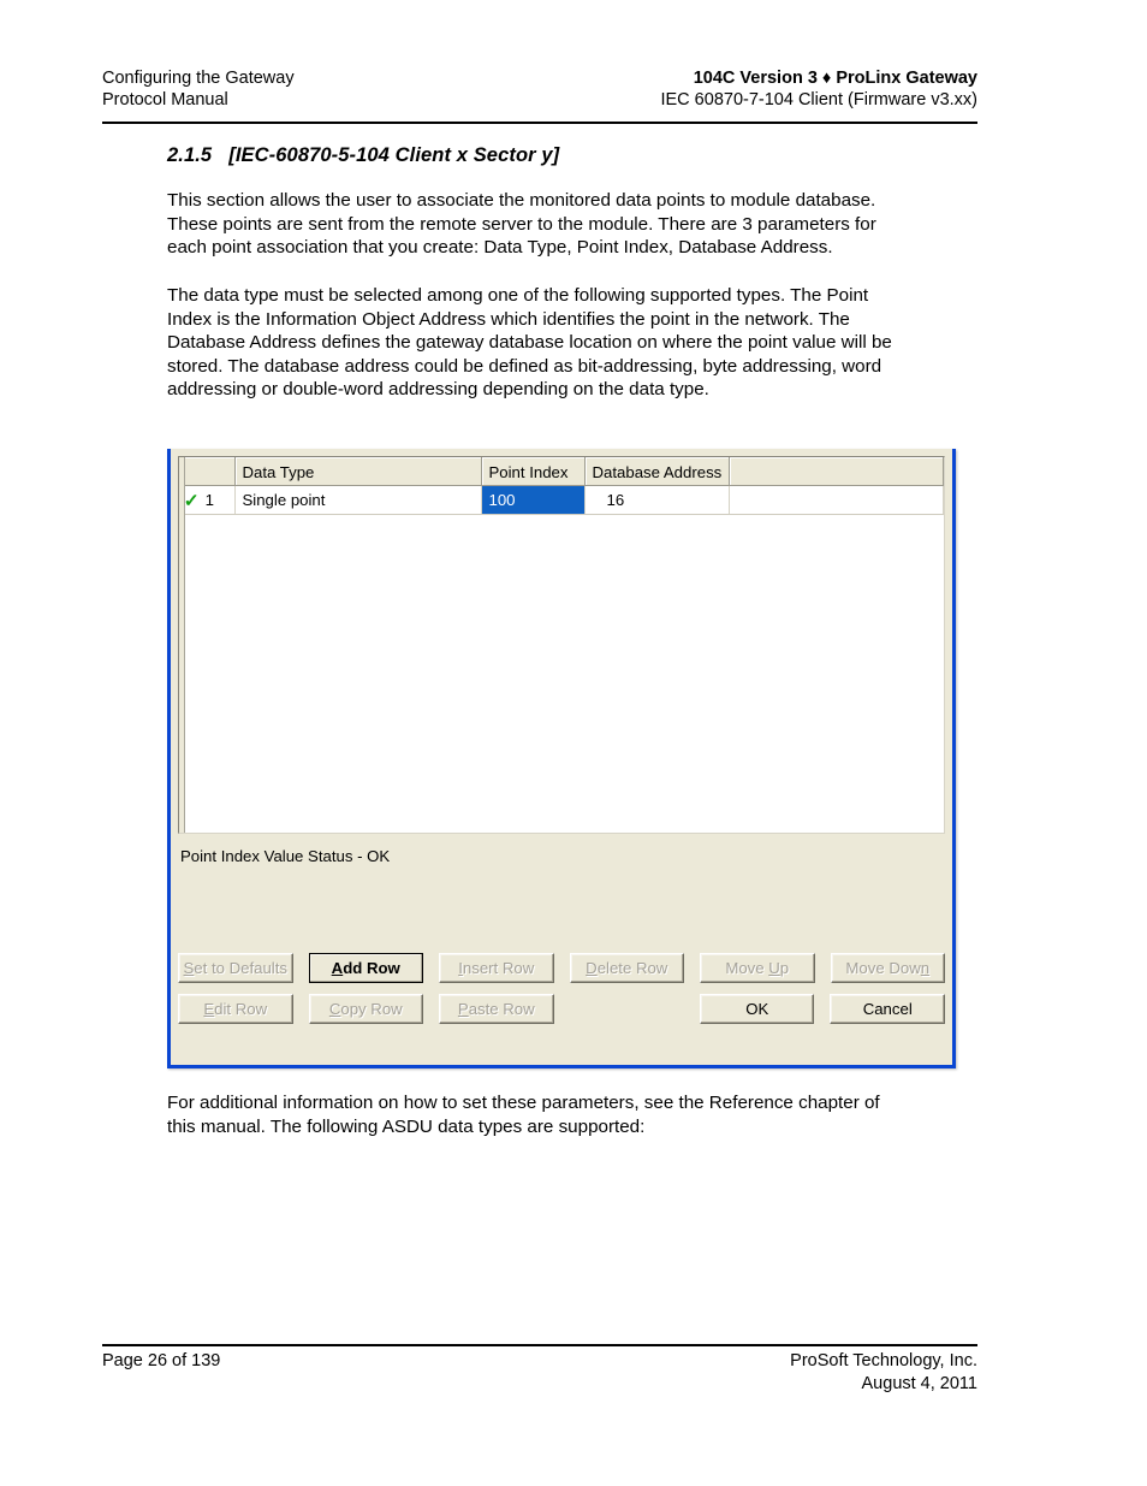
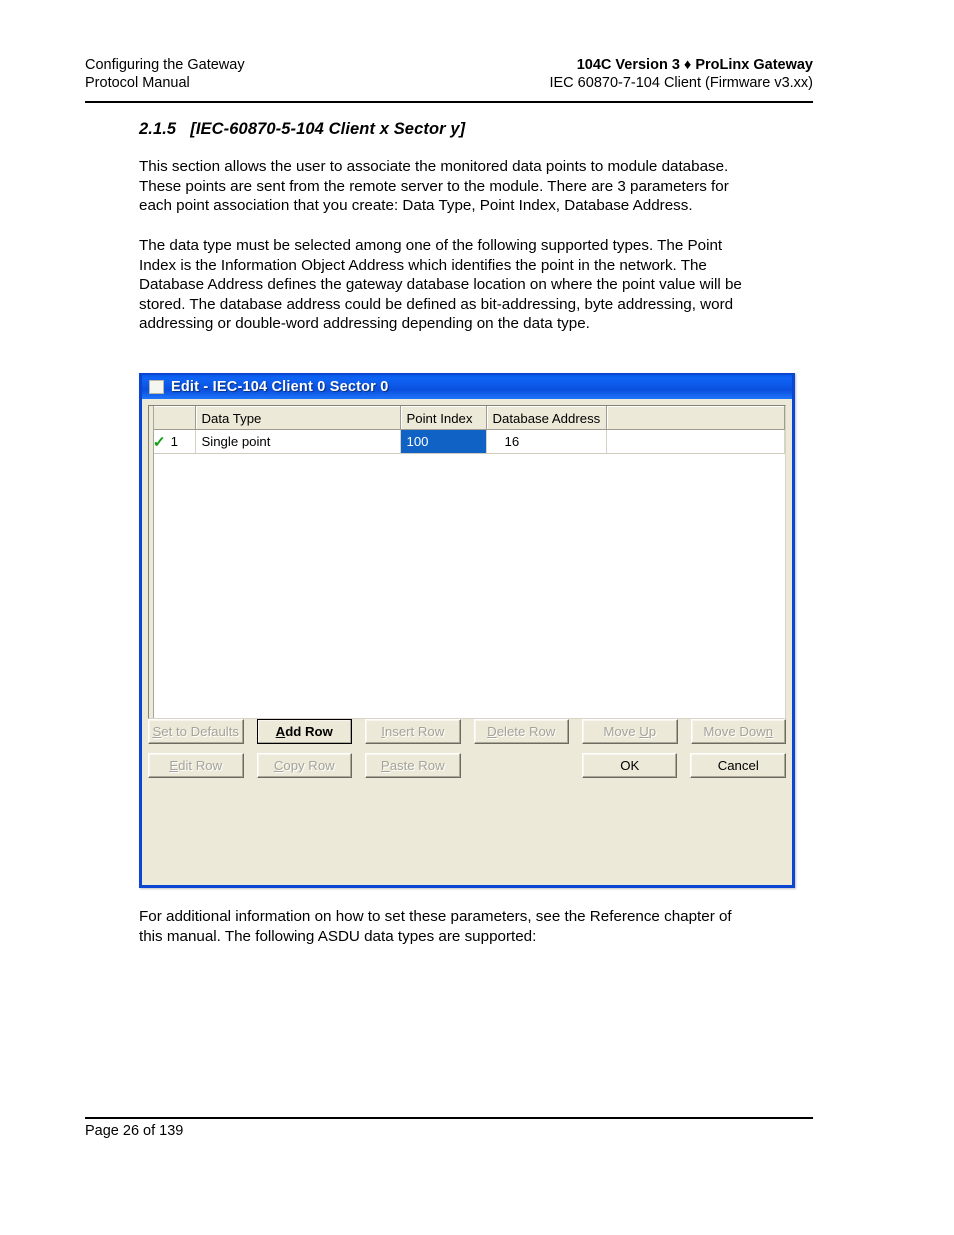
  Configuring the Gateway
  Protocol Manual
  104C Version 3 ♦ ProLinx Gateway
  IEC 60870-7-104 Client (Firmware v3.xx)
  2.1.5 [IEC-60870-5-104 Client x Sector y]
  This section allows the user to associate the monitored data points to module database. These points are sent from the remote server to the module. There are 3 parameters for each point association that you create: Data Type, Point Index, Database Address.
  The data type must be selected among one of the following supported types. The Point Index is the Information Object Address which identifies the point in the network. The Database Address defines the gateway database location on where the point value will be stored. The database address could be defined as bit-addressing, byte addressing, word addressing or double-word addressing depending on the data type.
+ Edit - IEC-104 Client 0 Sector 0
  	Data Type	Point Index	Database Address
  ✓ 1	Single point	100	16
- Point Index Value Status - OK
  S
  et to Defaults
  A
  dd Row
  I
  nsert Row
  D
  elete Row
  Move
  U
  p
  Move Dow
  n
  E
  dit Row
  C
  opy Row
  P
  aste Row
  OK
  Cancel
  For additional information on how to set these parameters, see the Reference chapter of this manual. The following ASDU data types are supported:
  Page 26 of 139
- ProSoft Technology, Inc.
- August 4, 2011
